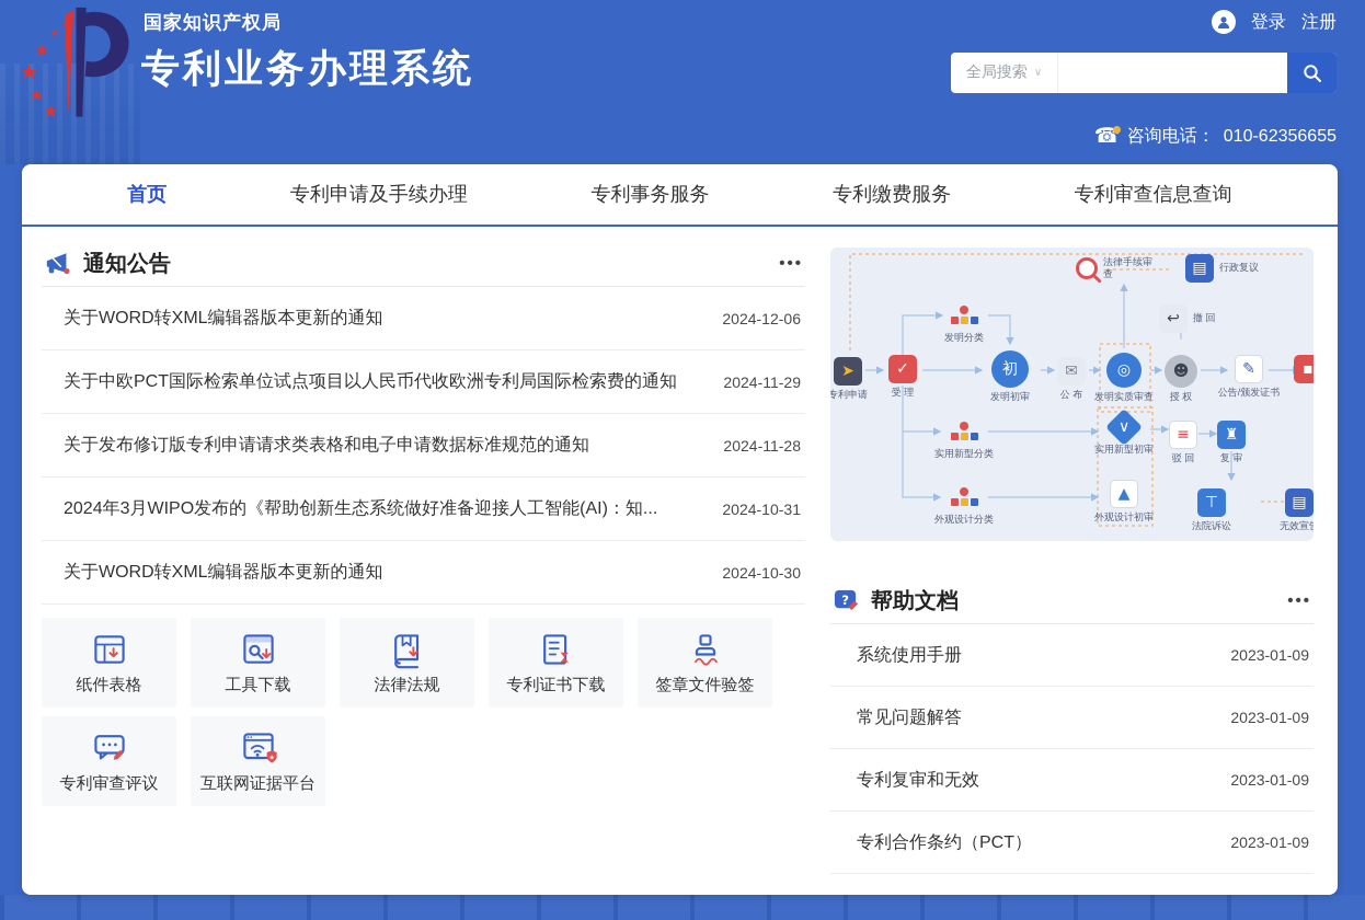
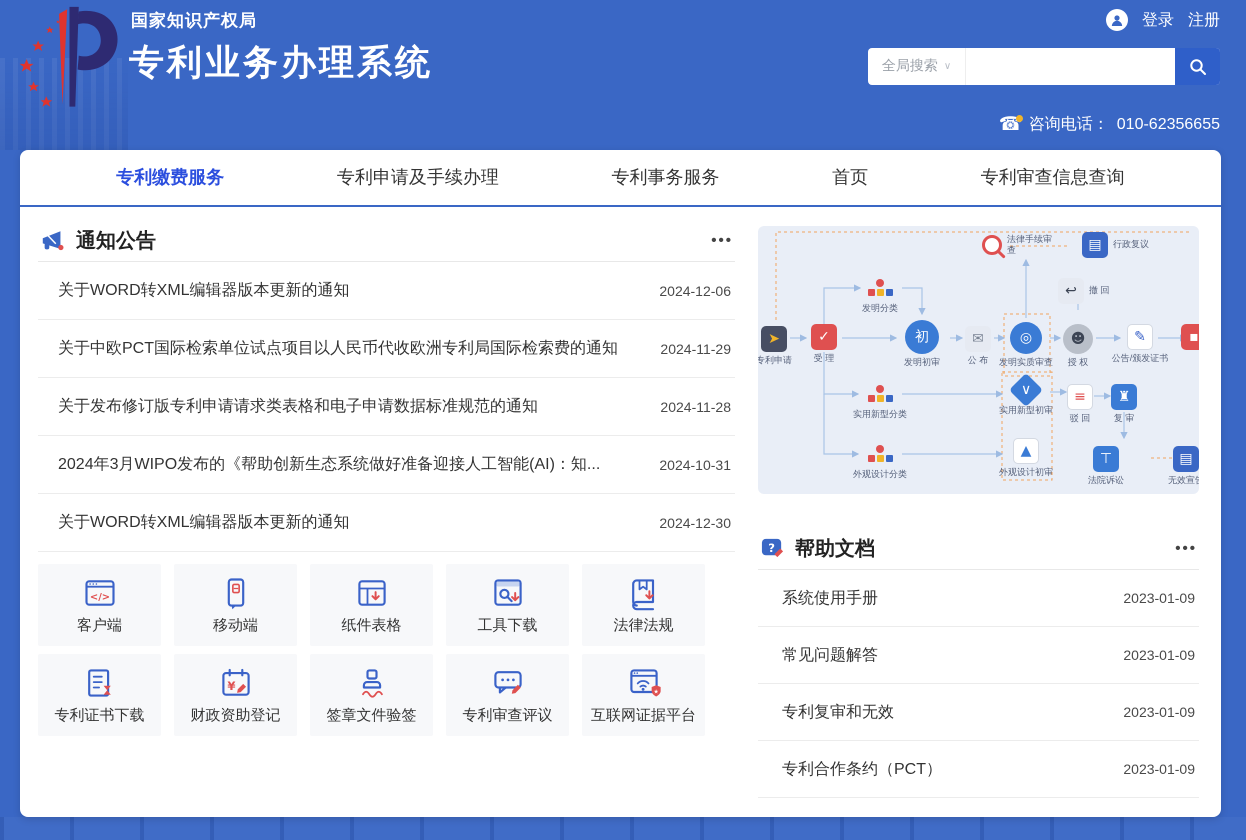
  国家知识产权局
  专利业务办理系统
  登录
  注册
  全局搜索
  ∨
  ☎
  咨询电话：
  010-62356655
- 首页
+ 专利缴费服务
  专利申请及手续办理
  专利事务服务
- 专利缴费服务
+ 首页
  专利审查信息查询
  通知公告
  •••
  关于WORD转XML编辑器版本更新的通知
  2024-12-06
  关于中欧PCT国际检索单位试点项目以人民币代收欧洲专利局国际检索费的通知
  2024-11-29
  关于发布修订版专利申请请求类表格和电子申请数据标准规范的通知
  2024-11-28
  2024年3月WIPO发布的《帮助创新生态系统做好准备迎接人工智能(AI)：知...
  2024-10-31
  关于WORD转XML编辑器版本更新的通知
- 2024-10-30
+ 2024-12-30
+ 客户端
+ 移动端
  纸件表格
  工具下载
  法律法规
  专利证书下载
+ 财政资助登记
  签章文件验签
  专利审查评议
  互联网证据平台
  ➤
  专利申请
  ✓
  受 理
  发明分类
  初
  发明初审
  ✉
  公 布
  ◎
  发明实质审查
  ☻
  授 权
  ✎
  公告/颁发证书
  ↩
  撤 回
  法律手续审查
  ▤
  行政复议
  实用新型分类
  实用新型初审
  ≡
  驳 回
  ♜
  复 审
  外观设计分类
  ▲
  外观设计初审
  ⊤
  法院诉讼
  ▤
  无效宣
  ▪
  ?
  帮助文档
  •••
  系统使用手册
  2023-01-09
  常见问题解答
  2023-01-09
  专利复审和无效
  2023-01-09
  专利合作条约（PCT）
  2023-01-09
